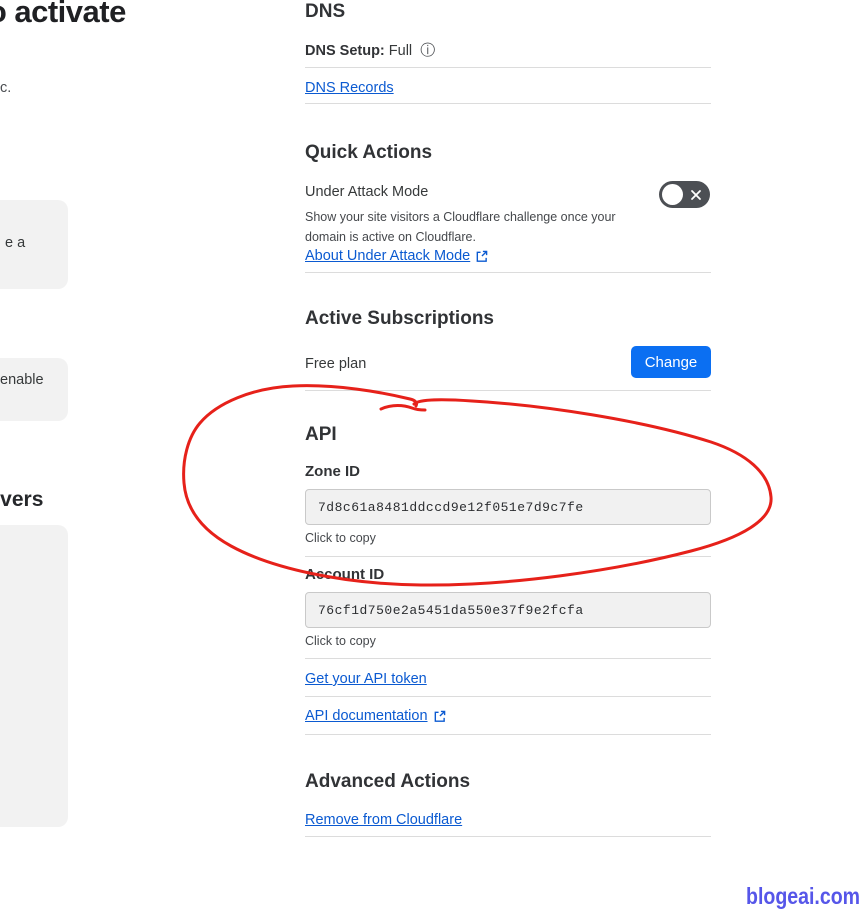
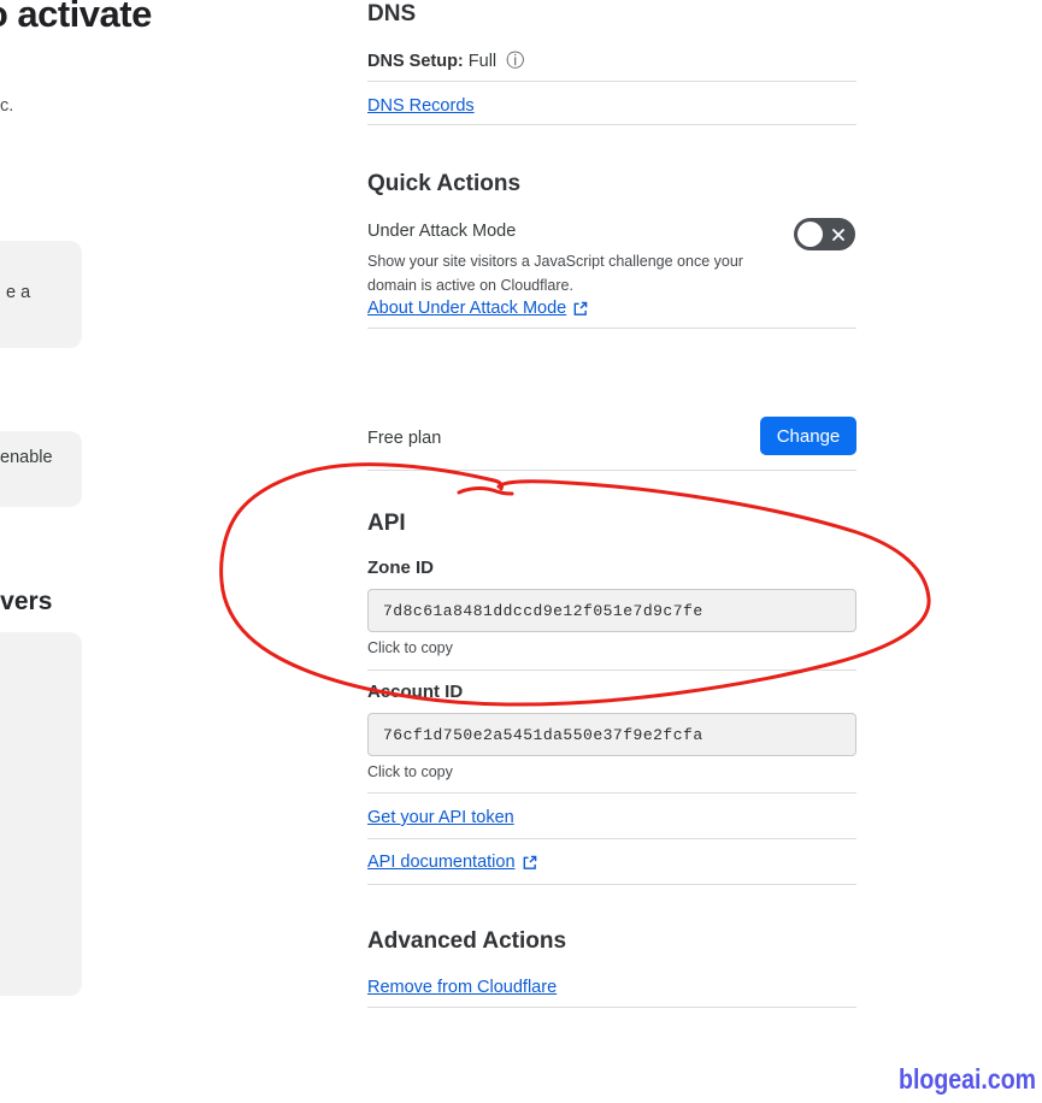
  activate
  c.
  e a
  enable
  vers
  DNS
  DNS Setup: Full ⓘ
  DNS Records
  Quick Actions
  Under Attack Mode
- Show your site visitors a Cloudflare challenge once your domain is active on Cloudflare.
+ Show your site visitors a JavaScript challenge once your domain is active on Cloudflare.
  About Under Attack Mode
- Active Subscriptions
  Free plan
  Change
  API
  Zone ID
  7d8c61a8481ddccd9e12f051e7d9c7fe
  Click to copy
  count ID
  76cf1d750e2a5451da550e37f9e2fcfa
  Click to copy
  Get your API token
  API documentation
  Advanced Actions
  Remove from Cloudflare
  blogeai.com
